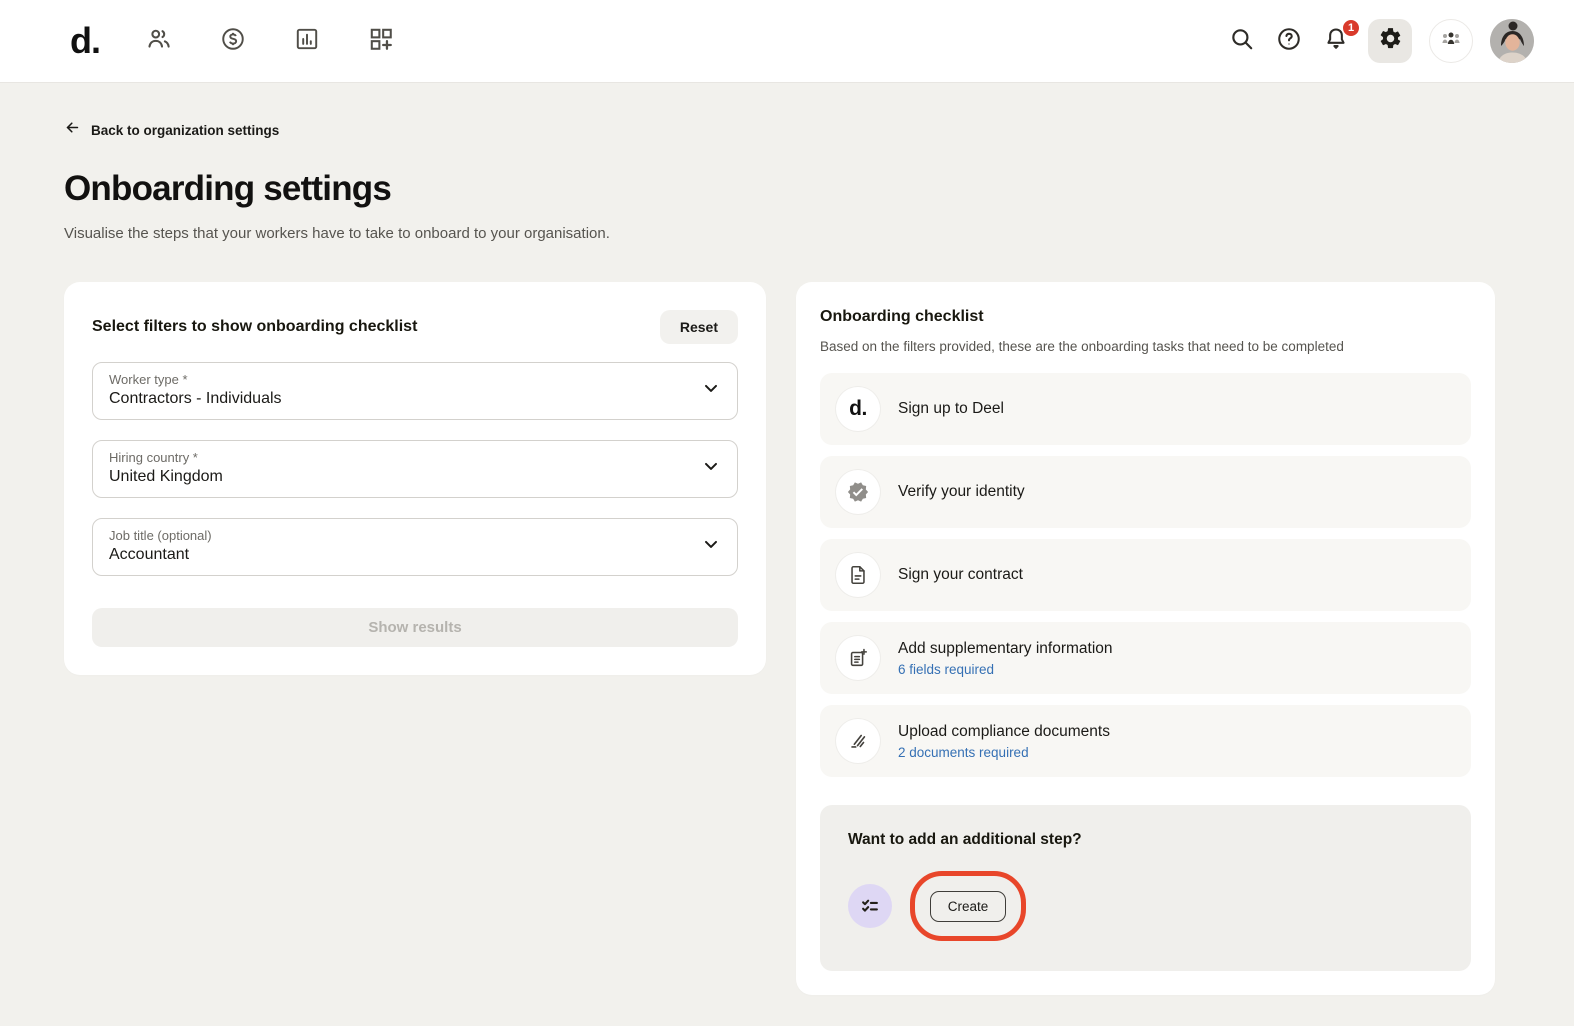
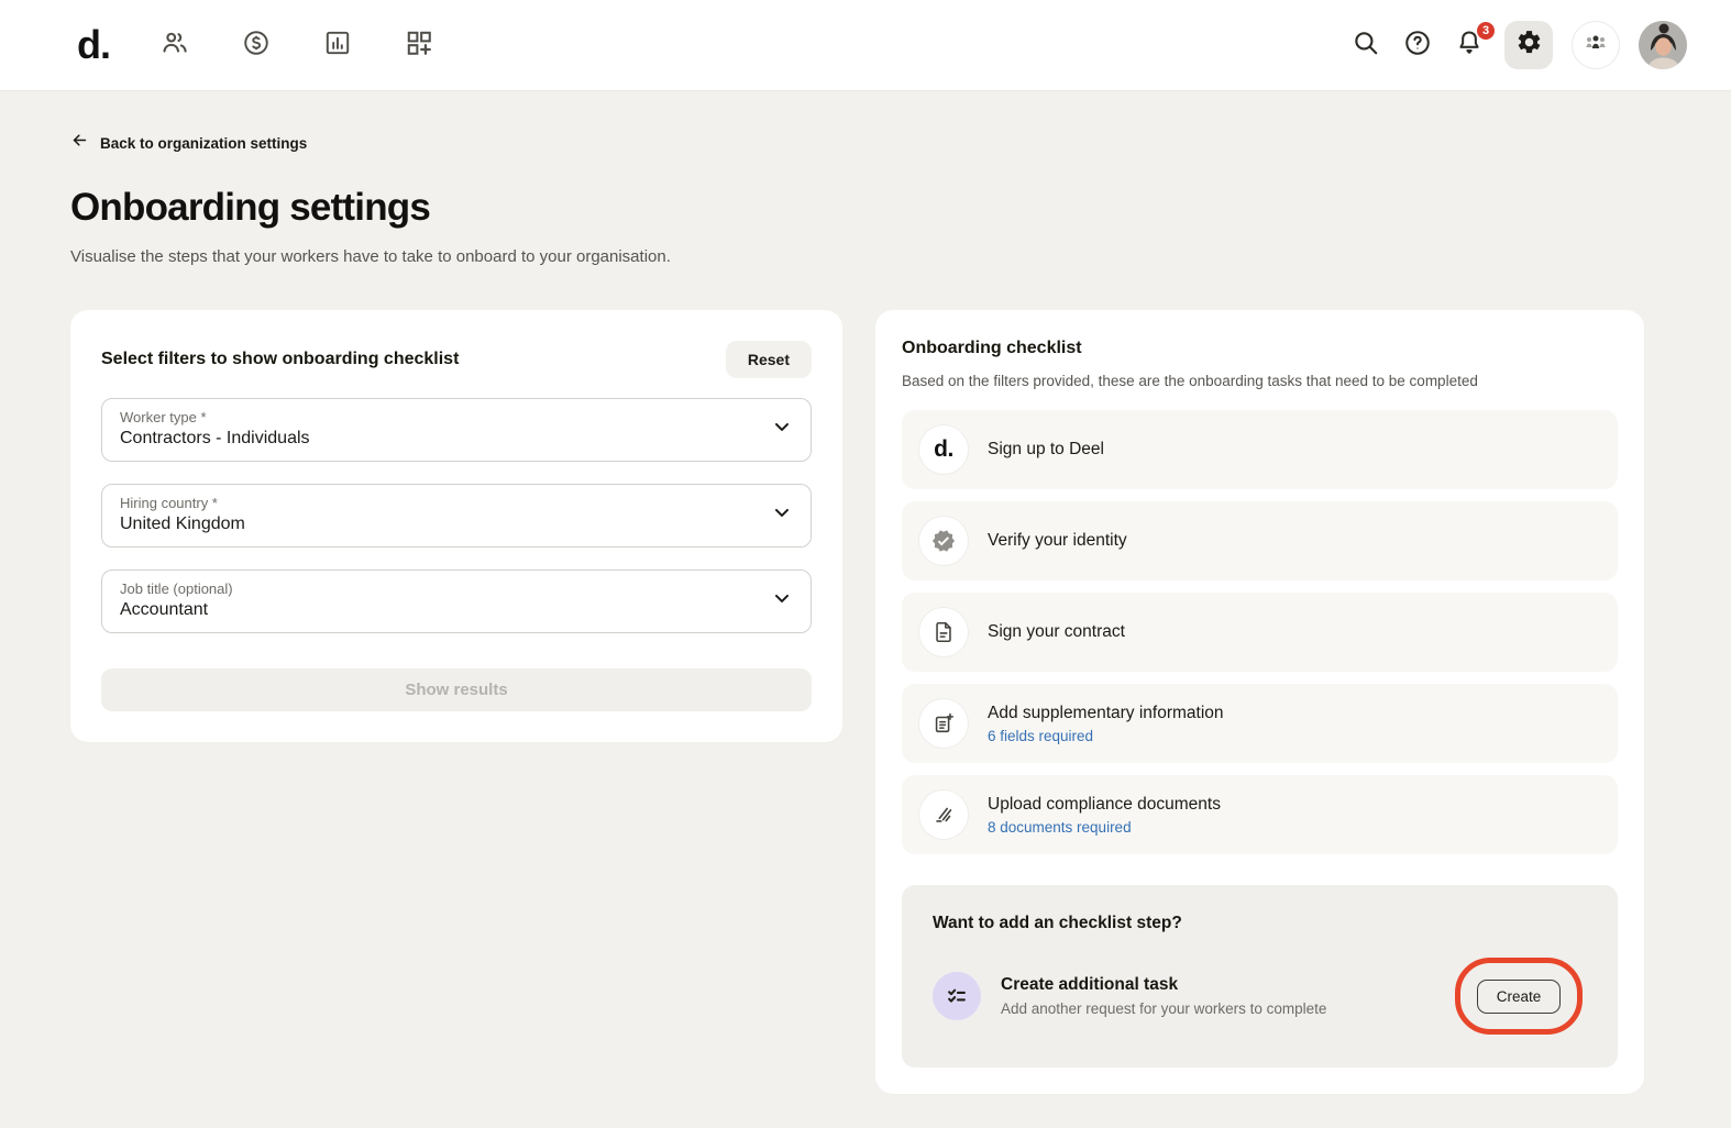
  d.
- 1
+ 3
  Back to organization settings
  Onboarding settings
  Visualise the steps that your workers have to take to onboard to your organisation.
  Select filters to show onboarding checklist
  Reset
  Worker type *
  Contractors - Individuals
  Hiring country *
  United Kingdom
  Job title (optional)
  Accountant
  Show results
  Onboarding checklist
  Based on the filters provided, these are the onboarding tasks that need to be completed
  d.
  Sign up to Deel
  Verify your identity
  Sign your contract
  Add supplementary information
  6 fields required
  Upload compliance documents
- 2 documents required
+ 8 documents required
- Want to add an additional step?
+ Want to add an checklist step?
+ Create additional task
+ Add another request for your workers to complete
  Create
